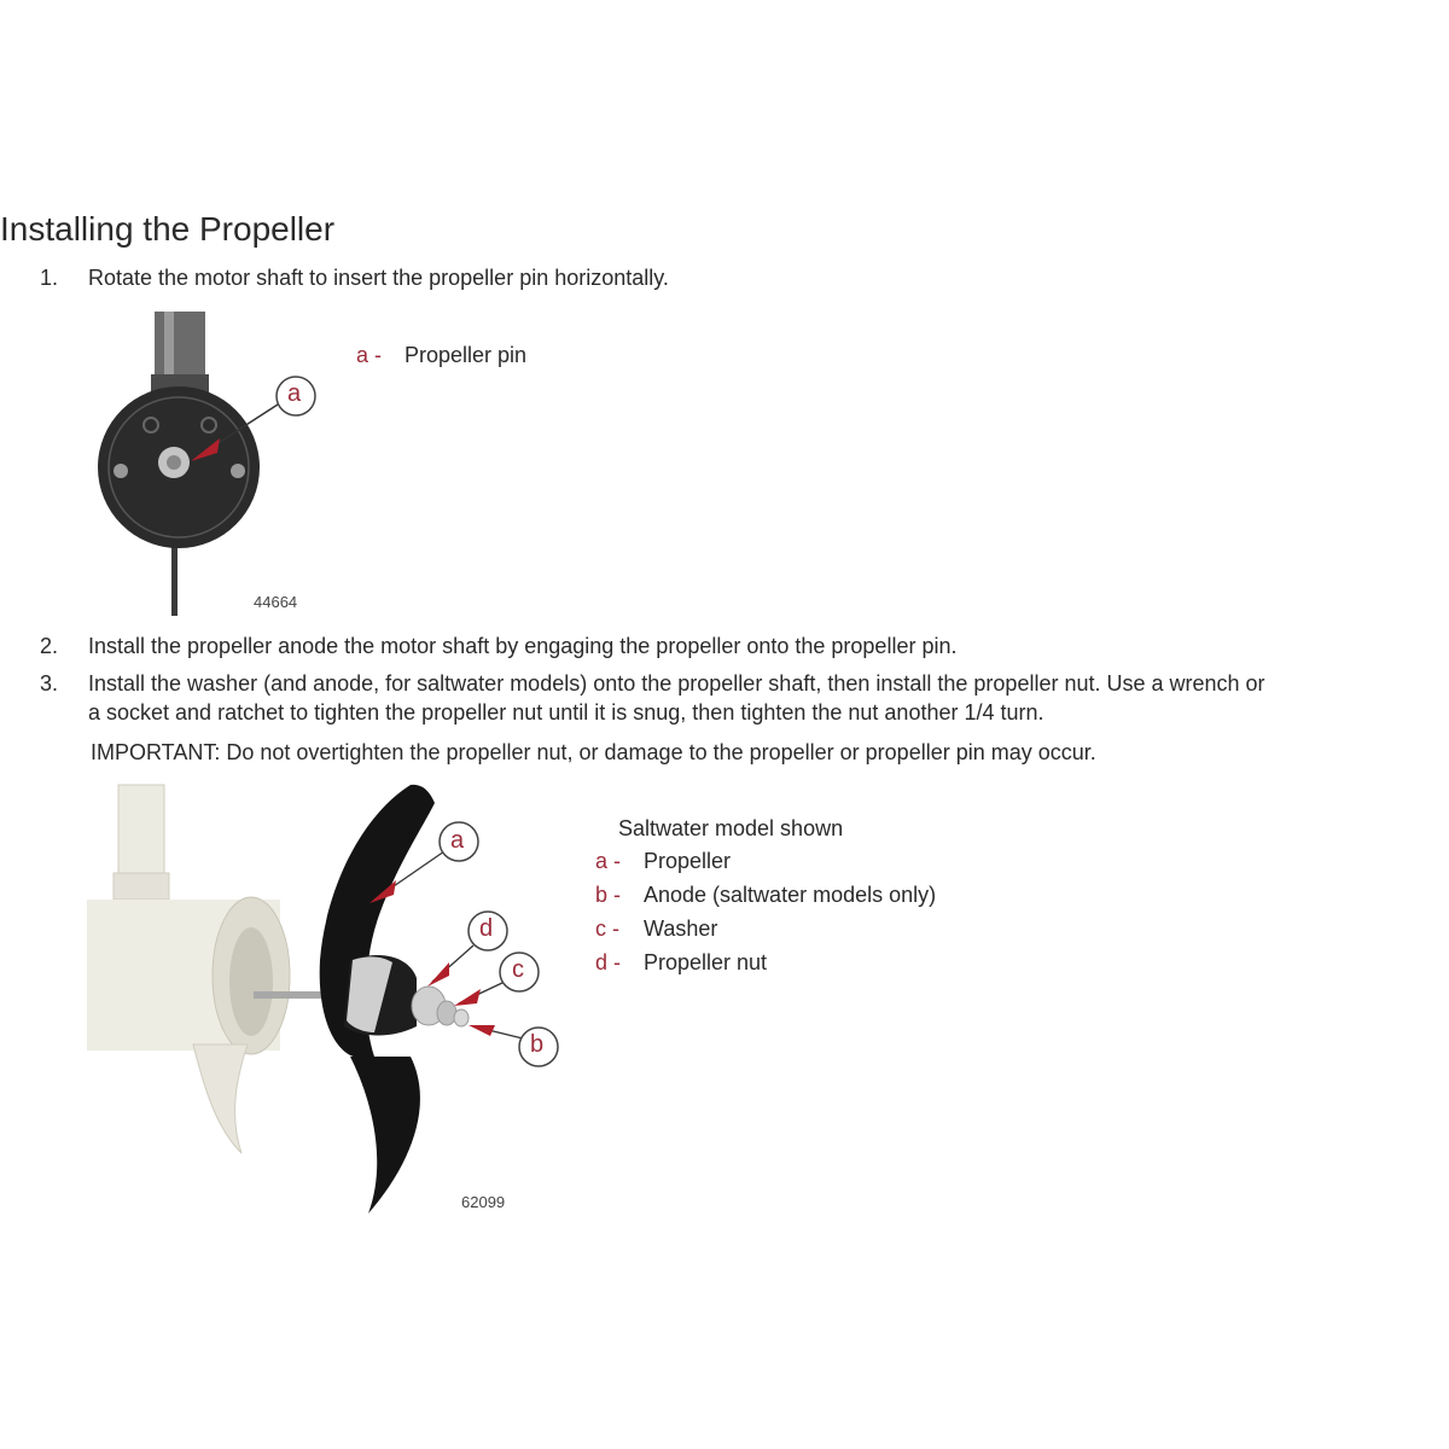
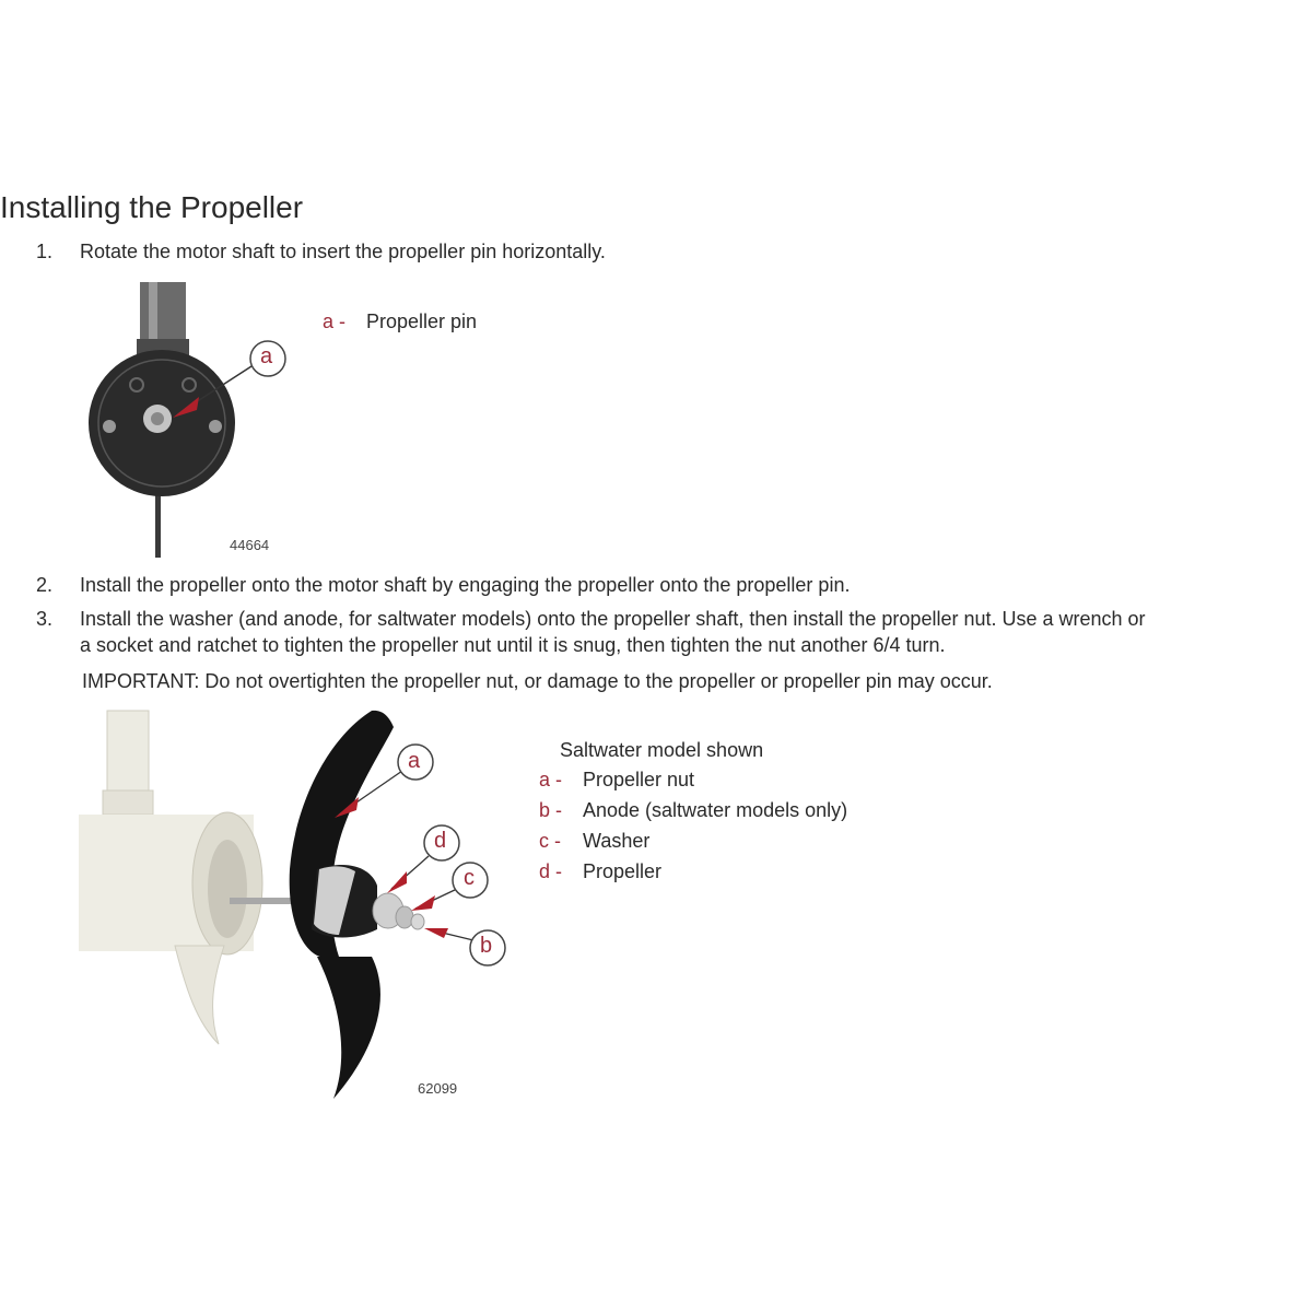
  Installing the Propeller
  1.
  Rotate the motor shaft to insert the propeller pin horizontally.
  a
  44664
  a - Propeller pin
  2.
- Install the propeller anode the motor shaft by engaging the propeller onto the propeller pin.
+ Install the propeller onto the motor shaft by engaging the propeller onto the propeller pin.
  3.
  Install the washer (and anode, for saltwater models) onto the propeller shaft, then install the propeller nut. Use a wrench or
- a socket and ratchet to tighten the propeller nut until it is snug, then tighten the nut another 1/4 turn.
+ a socket and ratchet to tighten the propeller nut until it is snug, then tighten the nut another 6/4 turn.
  IMPORTANT: Do not overtighten the propeller nut, or damage to the propeller or propeller pin may occur.
  a
  d
  c
  b
  62099
  Saltwater model shown
- a - Propeller
+ a - Propeller nut
  b - Anode (saltwater models only)
  c - Washer
- d - Propeller nut
+ d - Propeller
